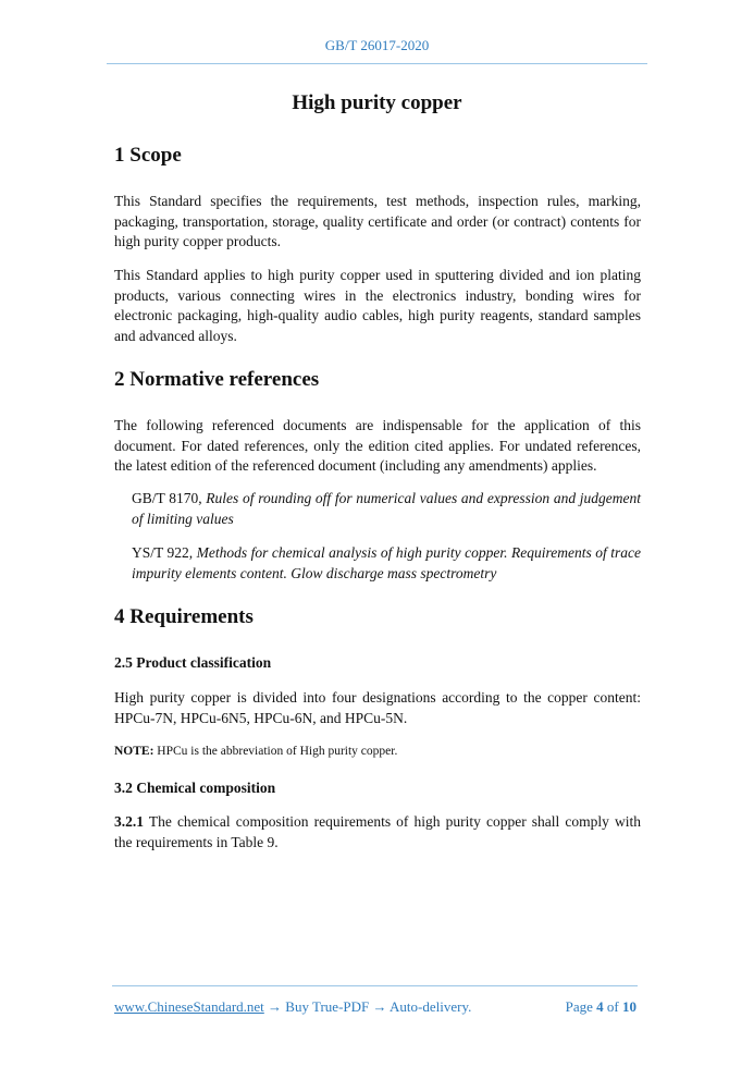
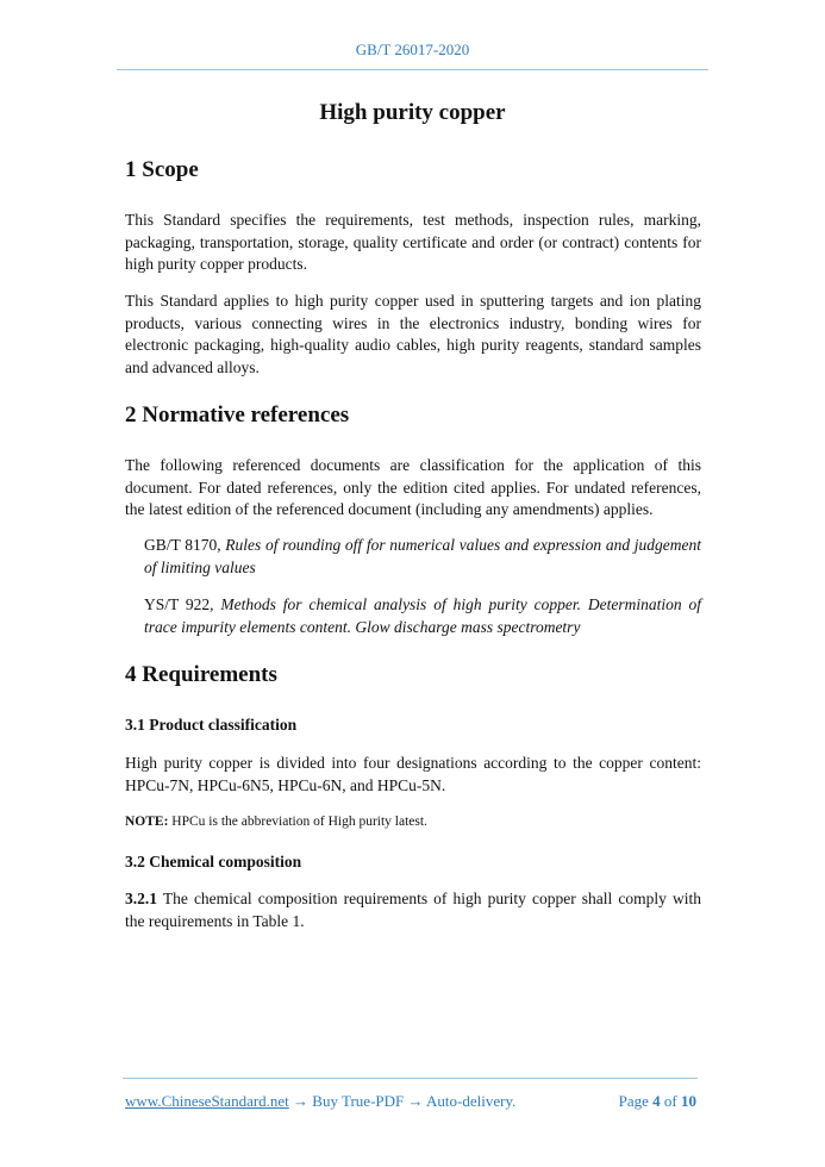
  GB/T 26017-2020
  High purity copper
  1 Scope
  This Standard specifies the requirements, test methods, inspection rules, marking, packaging, transportation, storage, quality certificate and order (or contract) contents for high purity copper products.
- This Standard applies to high purity copper used in sputtering divided and ion plating products, various connecting wires in the electronics industry, bonding wires for electronic packaging, high-quality audio cables, high purity reagents, standard samples and advanced alloys.
+ This Standard applies to high purity copper used in sputtering targets and ion plating products, various connecting wires in the electronics industry, bonding wires for electronic packaging, high-quality audio cables, high purity reagents, standard samples and advanced alloys.
  2 Normative references
- The following referenced documents are indispensable for the application of this document. For dated references, only the edition cited applies. For undated references, the latest edition of the referenced document (including any amendments) applies.
+ The following referenced documents are classification for the application of this document. For dated references, only the edition cited applies. For undated references, the latest edition of the referenced document (including any amendments) applies.
  GB/T 8170, Rules of rounding off for numerical values and expression and judgement of limiting values
- YS/T 922, Methods for chemical analysis of high purity copper. Requirements of trace impurity elements content. Glow discharge mass spectrometry
+ YS/T 922, Methods for chemical analysis of high purity copper. Determination of trace impurity elements content. Glow discharge mass spectrometry
  4 Requirements
- 2.5 Product classification
+ 3.1 Product classification
  High purity copper is divided into four designations according to the copper content: HPCu-7N, HPCu-6N5, HPCu-6N, and HPCu-5N.
- NOTE: HPCu is the abbreviation of High purity copper.
+ NOTE: HPCu is the abbreviation of High purity latest.
  3.2 Chemical composition
- 3.2.1 The chemical composition requirements of high purity copper shall comply with the requirements in Table 9.
+ 3.2.1 The chemical composition requirements of high purity copper shall comply with the requirements in Table 1.
  www.ChineseStandard.net → Buy True-PDF → Auto-delivery.
  Page 4 of 10
